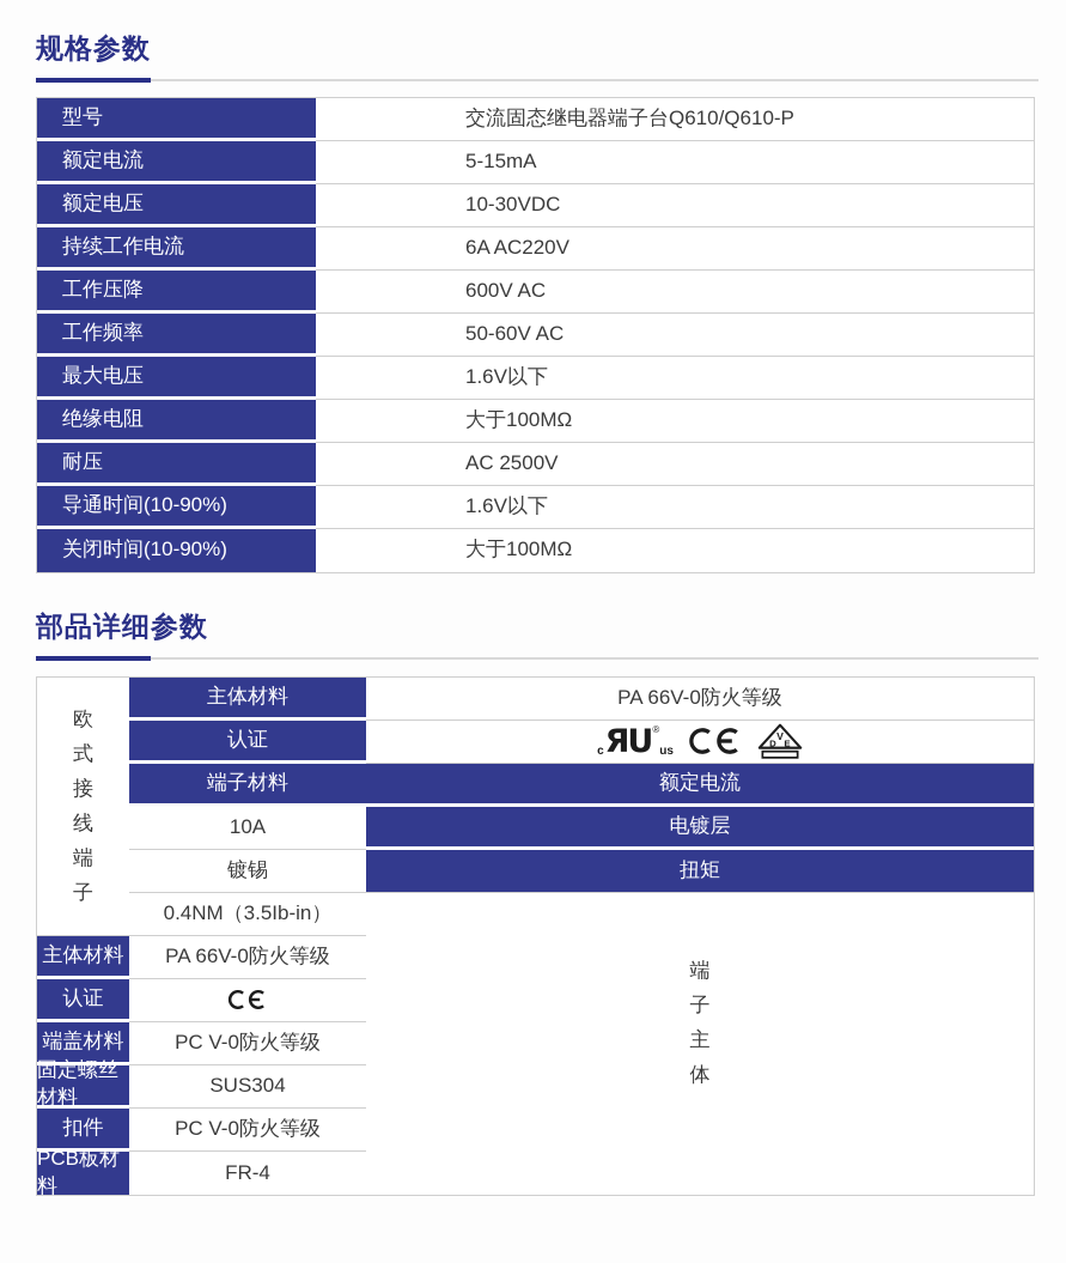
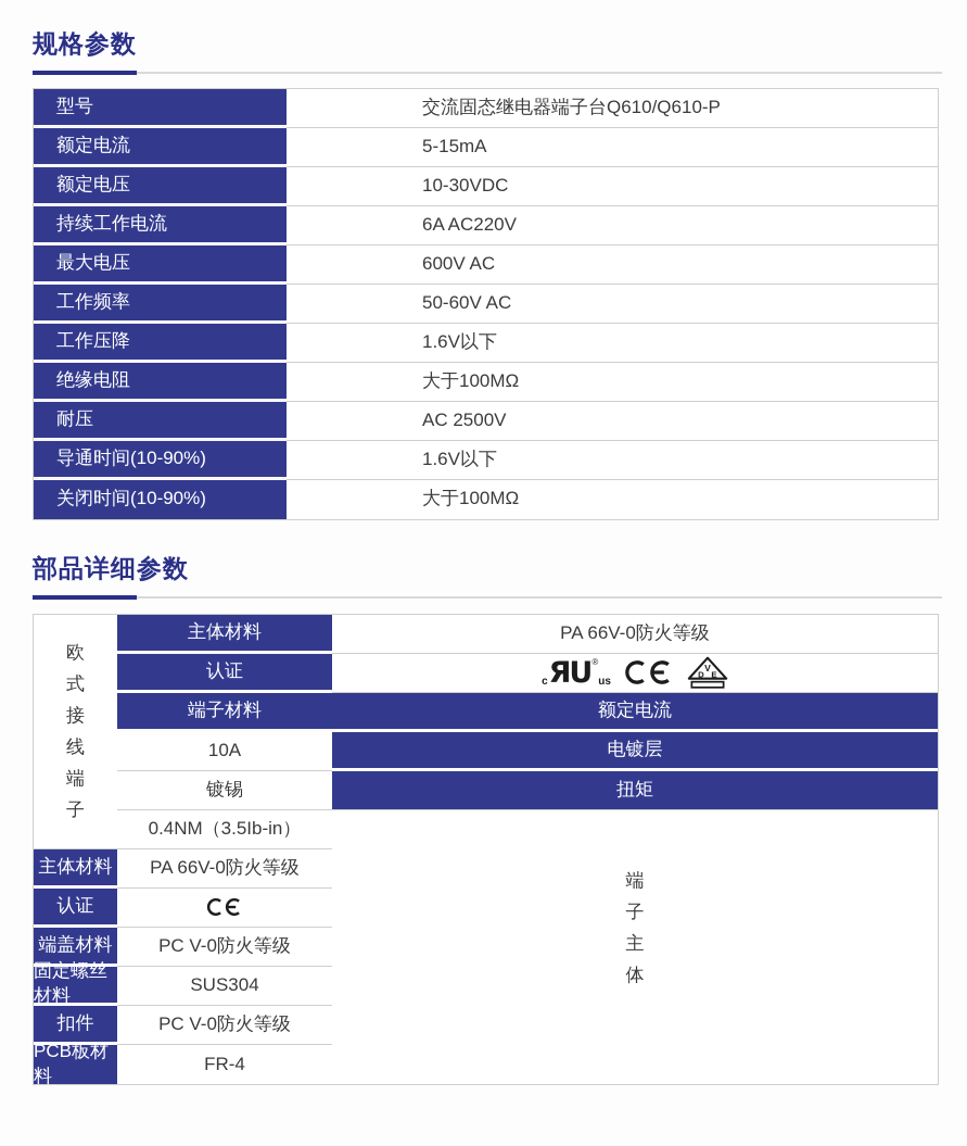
  规格参数
  型号
  交流固态继电器端子台Q610/Q610-P
  额定电流
  5-15mA
  额定电压
  10-30VDC
  持续工作电流
  6A AC220V
- 工作压降
+ 最大电压
  600V AC
  工作频率
  50-60V AC
- 最大电压
+ 工作压降
  1.6V以下
  绝缘电阻
  大于100MΩ
  耐压
  AC 2500V
  导通时间(10-90%)
  1.6V以下
  关闭时间(10-90%)
  大于100MΩ
  部品详细参数
  欧式接线端子
  主体材料
  PA 66V-0防火等级
  认证
  c
  ЯU
  ®
  us
  V
  D
  E
  端子材料
  额定电流
  10A
  电镀层
  镀锡
  扭矩
  0.4NM（3.5Ib-in）
  端子主体
  主体材料
  PA 66V-0防火等级
  认证
  端盖材料
  PC V-0防火等级
  固定螺丝材料
  SUS304
  扣件
  PC V-0防火等级
  PCB板材料
  FR-4
